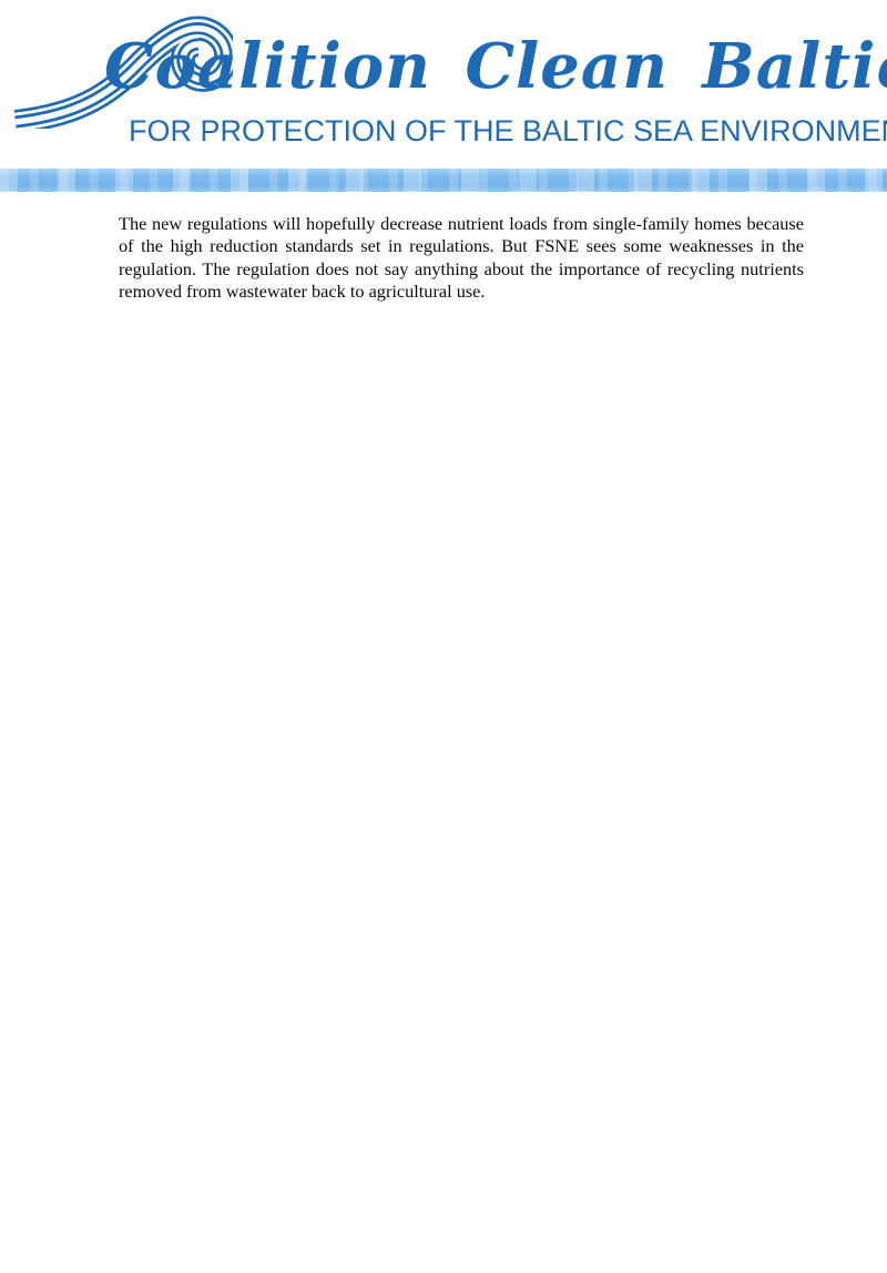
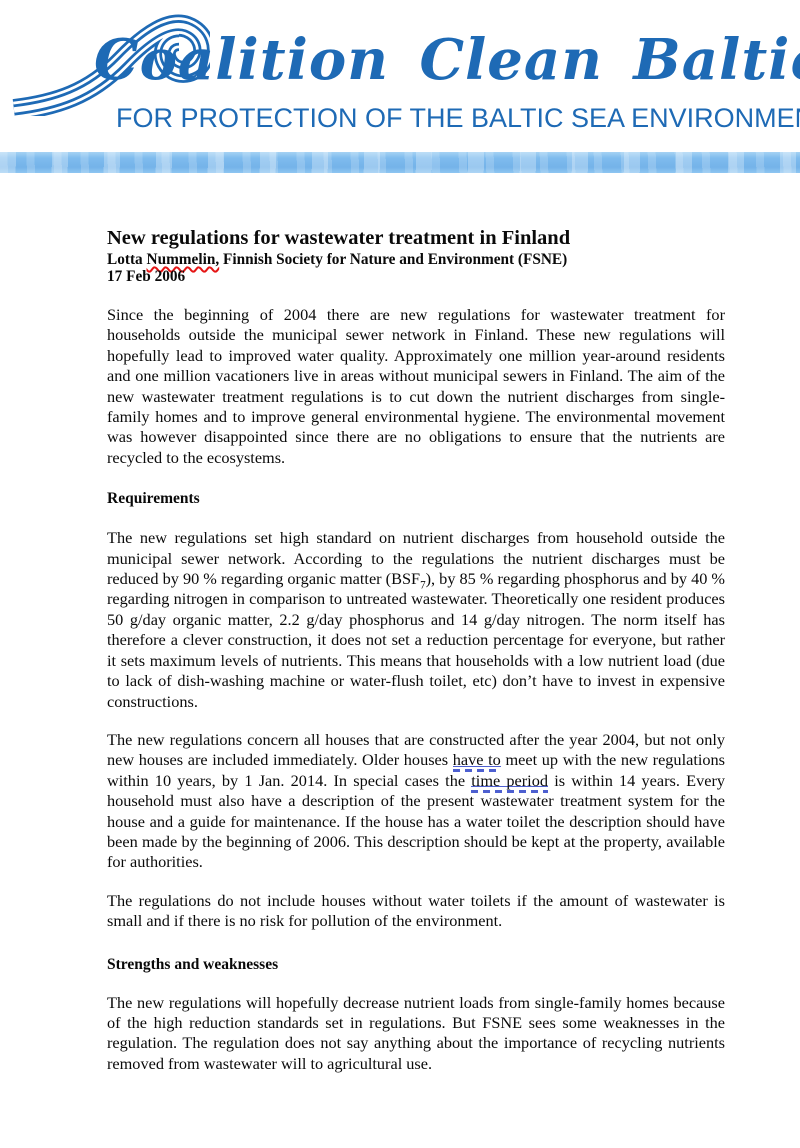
  Coalition Clean Balti
  FOR PROTECTION OF THE BALTIC SEA ENVIRONME
+ New regulations for wastewater treatment in Finland
+ Lotta Nummelin, Finnish Society for Nature and Environment (FSNE)
+ 17 Feb 2006
+ Since the beginning of 2004 there are new regulations for wastewater treatment for households outside the municipal sewer network in Finland. These new regulations will hopefully lead to improved water quality. Approximately one million year-around residents and one million vacationers live in areas without municipal sewers in Finland. The aim of the new wastewater treatment regulations is to cut down the nutrient discharges from single-family homes and to improve general environmental hygiene. The environmental movement was however disappointed since there are no obligations to ensure that the nutrients are recycled to the ecosystems.
+ Requirements
+ The new regulations set high standard on nutrient discharges from household outside the municipal sewer network. According to the regulations the nutrient discharges must be reduced by 90 % regarding organic matter (BSF7), by 85 % regarding phosphorus and by 40 % regarding nitrogen in comparison to untreated wastewater. Theoretically one resident produces 50 g/day organic matter, 2.2 g/day phosphorus and 14 g/day nitrogen. The norm itself has therefore a clever construction, it does not set a reduction percentage for everyone, but rather it sets maximum levels of nutrients. This means that households with a low nutrient load (due to lack of dish-washing machine or water-flush toilet, etc) don’t have to invest in expensive constructions.
+ The new regulations concern all houses that are constructed after the year 2004, but not only new houses are included immediately. Older houses have to meet up with the new regulations within 10 years, by 1 Jan. 2014. In special cases the time period is within 14 years. Every household must also have a description of the present wastewater treatment system for the house and a guide for maintenance. If the house has a water toilet the description should have been made by the beginning of 2006. This description should be kept at the property, available for authorities.
+ The regulations do not include houses without water toilets if the amount of wastewater is small and if there is no risk for pollution of the environment.
+ Strengths and weaknesses
- The new regulations will hopefully decrease nutrient loads from single-family homes because of the high reduction standards set in regulations. But FSNE sees some weaknesses in the regulation. The regulation does not say anything about the importance of recycling nutrients removed from wastewater back to agricultural use.
+ The new regulations will hopefully decrease nutrient loads from single-family homes because of the high reduction standards set in regulations. But FSNE sees some weaknesses in the regulation. The regulation does not say anything about the importance of recycling nutrients removed from wastewater will to agricultural use.
